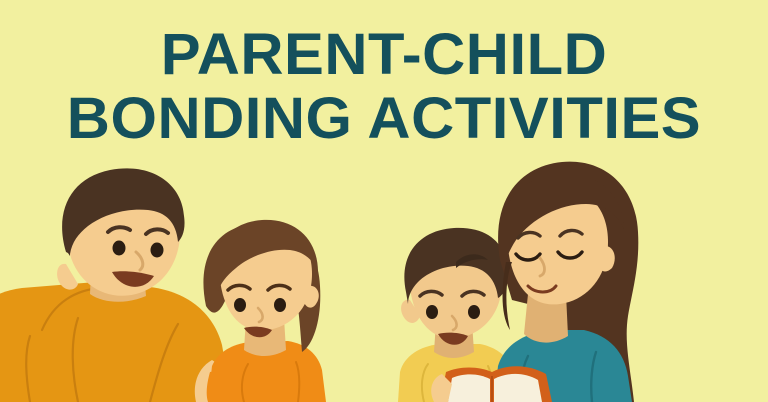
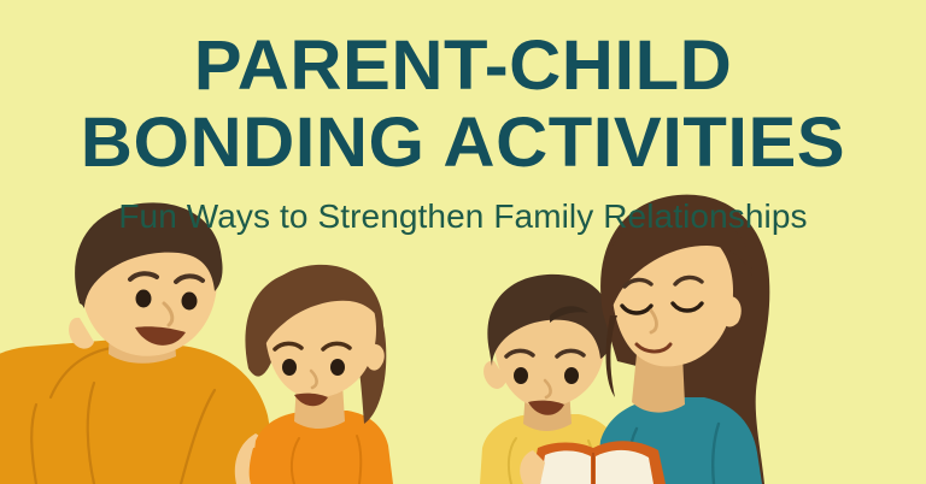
  PARENT-CHILD
  BONDING ACTIVITIES
+ Fun Ways to Strengthen Family Relationships
